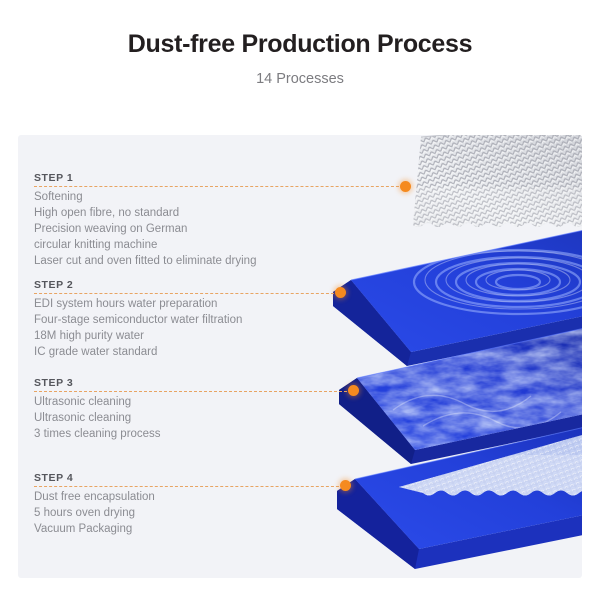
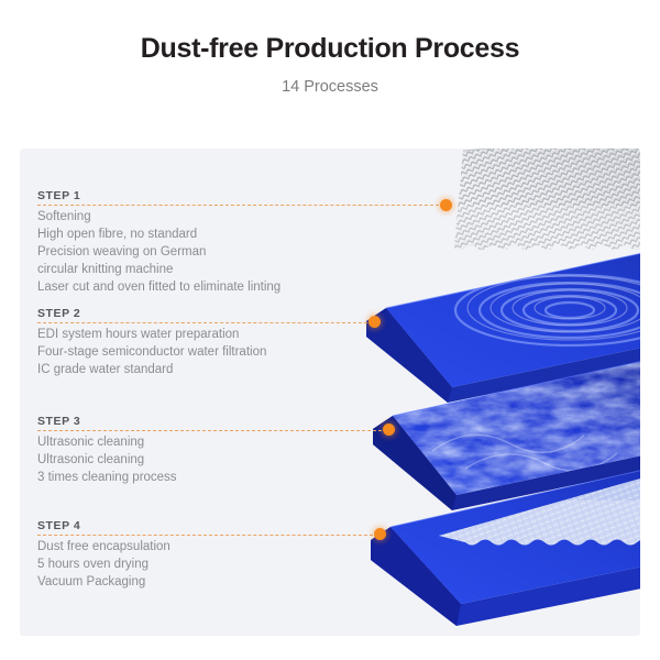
  Dust-free Production Process
  14 Processes
  STEP 1
  Softening
  High open fibre, no standard
  Precision weaving on German
  circular knitting machine
- Laser cut and oven fitted to eliminate drying
+ Laser cut and oven fitted to eliminate linting
  STEP 2
  EDI system hours water preparation
  Four-stage semiconductor water filtration
- 18M high purity water
  IC grade water standard
  STEP 3
  Ultrasonic cleaning
  Ultrasonic cleaning
  3 times cleaning process
  STEP 4
  Dust free encapsulation
  5 hours oven drying
  Vacuum Packaging
